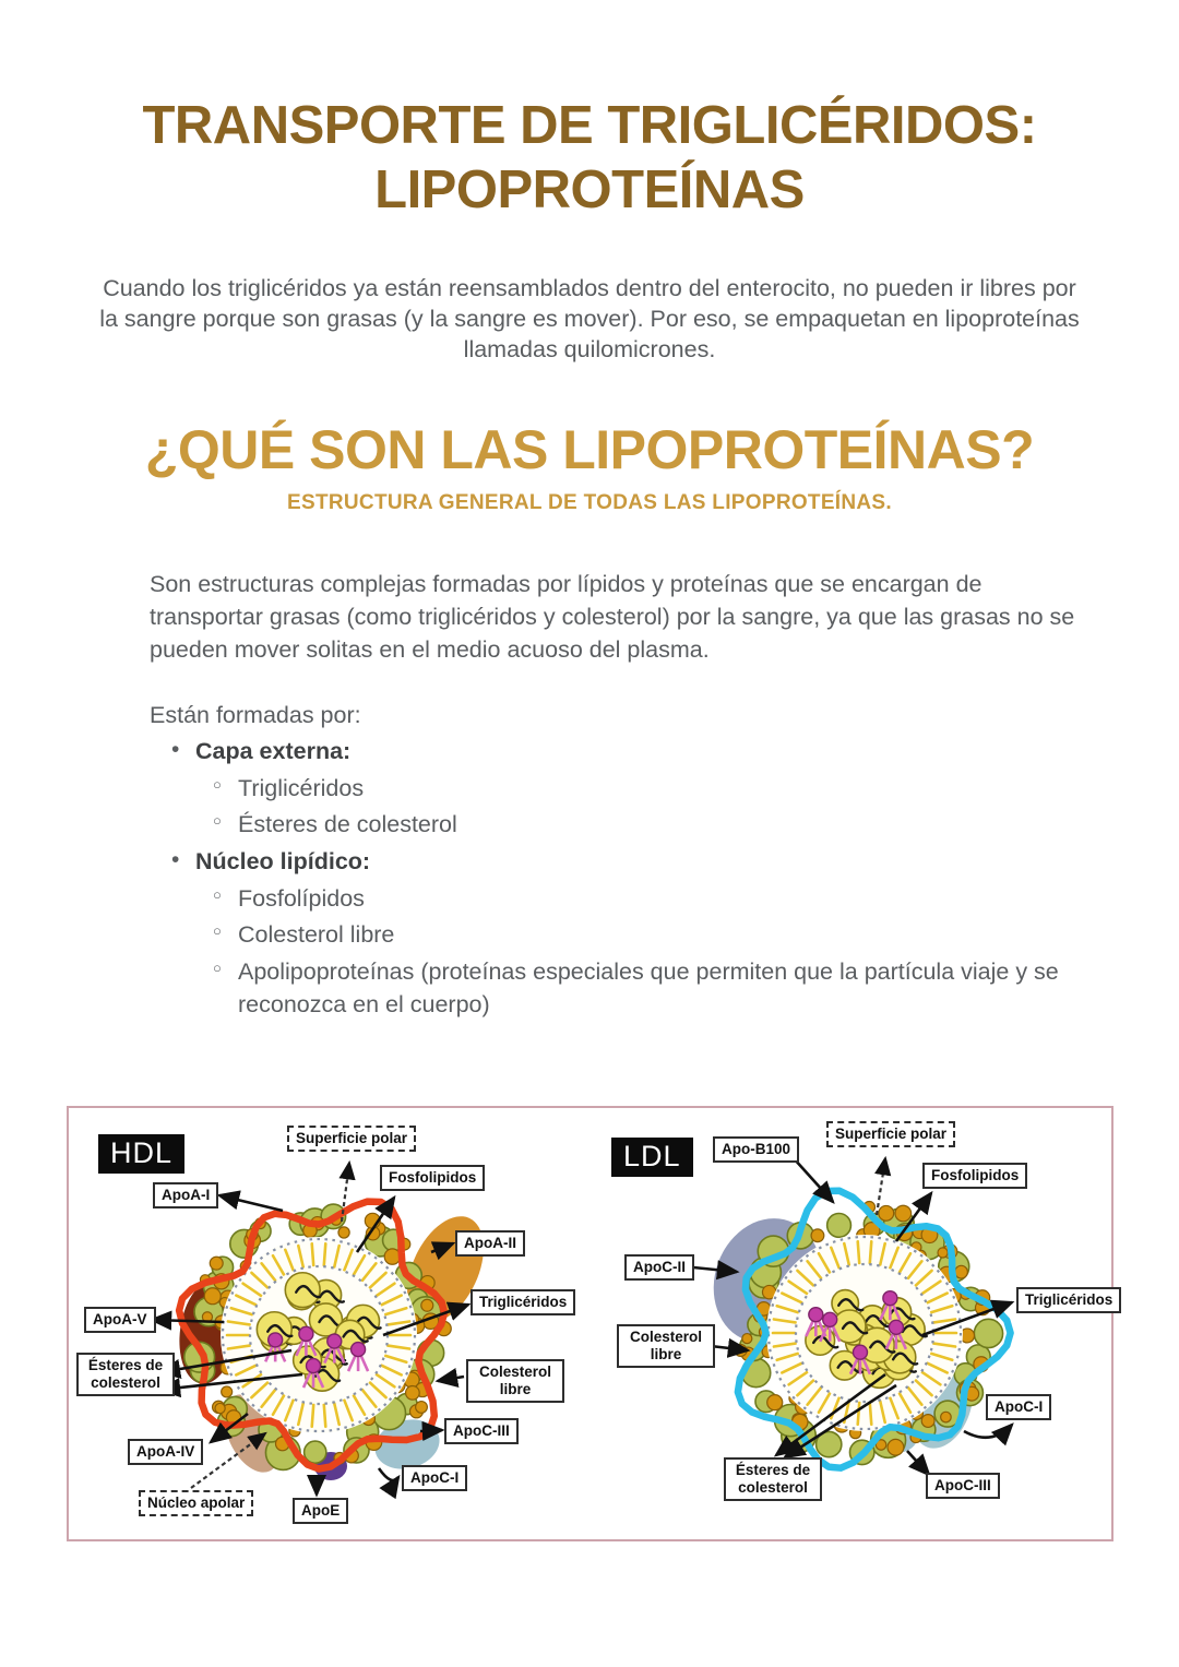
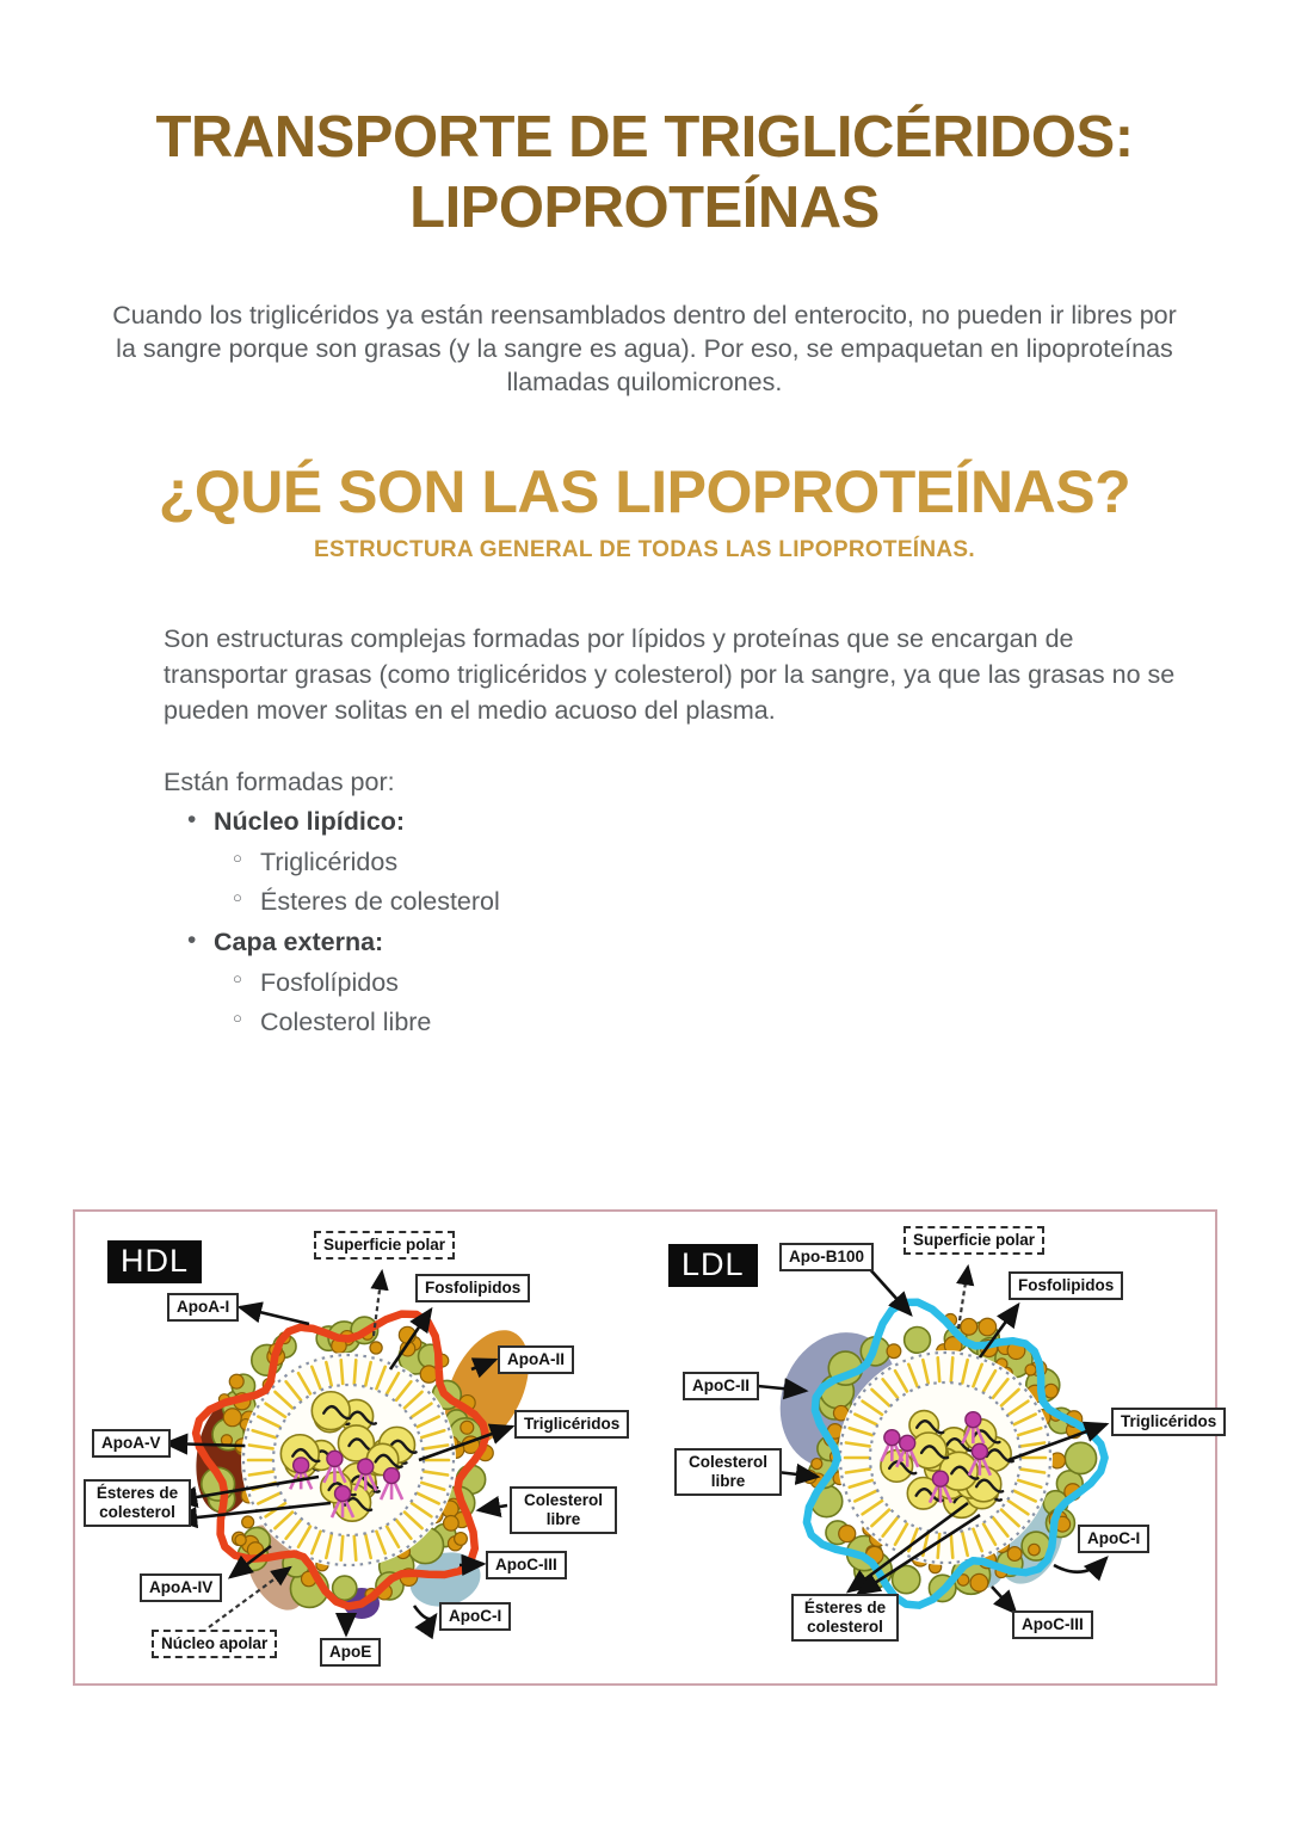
  TRANSPORTE DE TRIGLICÉRIDOS:
  LIPOPROTEÍNAS
- Cuando los triglicéridos ya están reensamblados dentro del enterocito, no pueden ir libres por la sangre porque son grasas (y la sangre es mover). Por eso, se empaquetan en lipoproteínas llamadas quilomicrones.
+ Cuando los triglicéridos ya están reensamblados dentro del enterocito, no pueden ir libres por la sangre porque son grasas (y la sangre es agua). Por eso, se empaquetan en lipoproteínas llamadas quilomicrones.
  ¿QUÉ SON LAS LIPOPROTEÍNAS?
  ESTRUCTURA GENERAL DE TODAS LAS LIPOPROTEÍNAS.
  Son estructuras complejas formadas por lípidos y proteínas que se encargan de transportar grasas (como triglicéridos y colesterol) por la sangre, ya que las grasas no se pueden mover solitas en el medio acuoso del plasma.
  Están formadas por:
- Capa externa:
+ Núcleo lipídico:
  Triglicéridos
  Ésteres de colesterol
- Núcleo lipídico:
+ Capa externa:
  Fosfolípidos
  Colesterol libre
- Apolipoproteínas (proteínas especiales que permiten que la partícula viaje y se reconozca en el cuerpo)
  HDL
  ApoA-I
  Superficie polar
  Fosfolipidos
  ApoA-II
  Triglicéridos
  Colesterol libre
  ApoC-III
  ApoC-I
  ApoE
  Núcleo apolar
  ApoA-IV
  Ésteres de colesterol
  ApoA-V
  LDL
  Apo-B100
  Superficie polar
  Fosfolipidos
  ApoC-II
  Colesterol libre
  Triglicéridos
  ApoC-I
  Ésteres de colesterol
  ApoC-III
